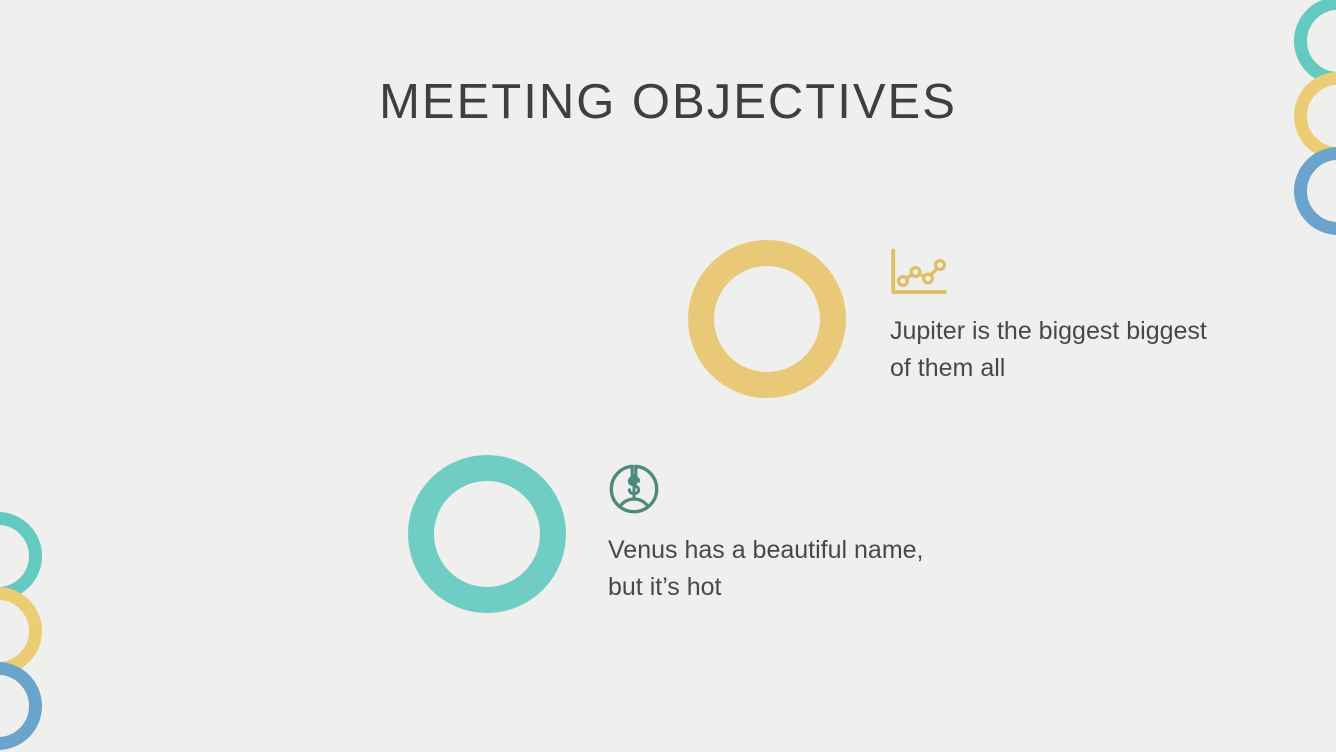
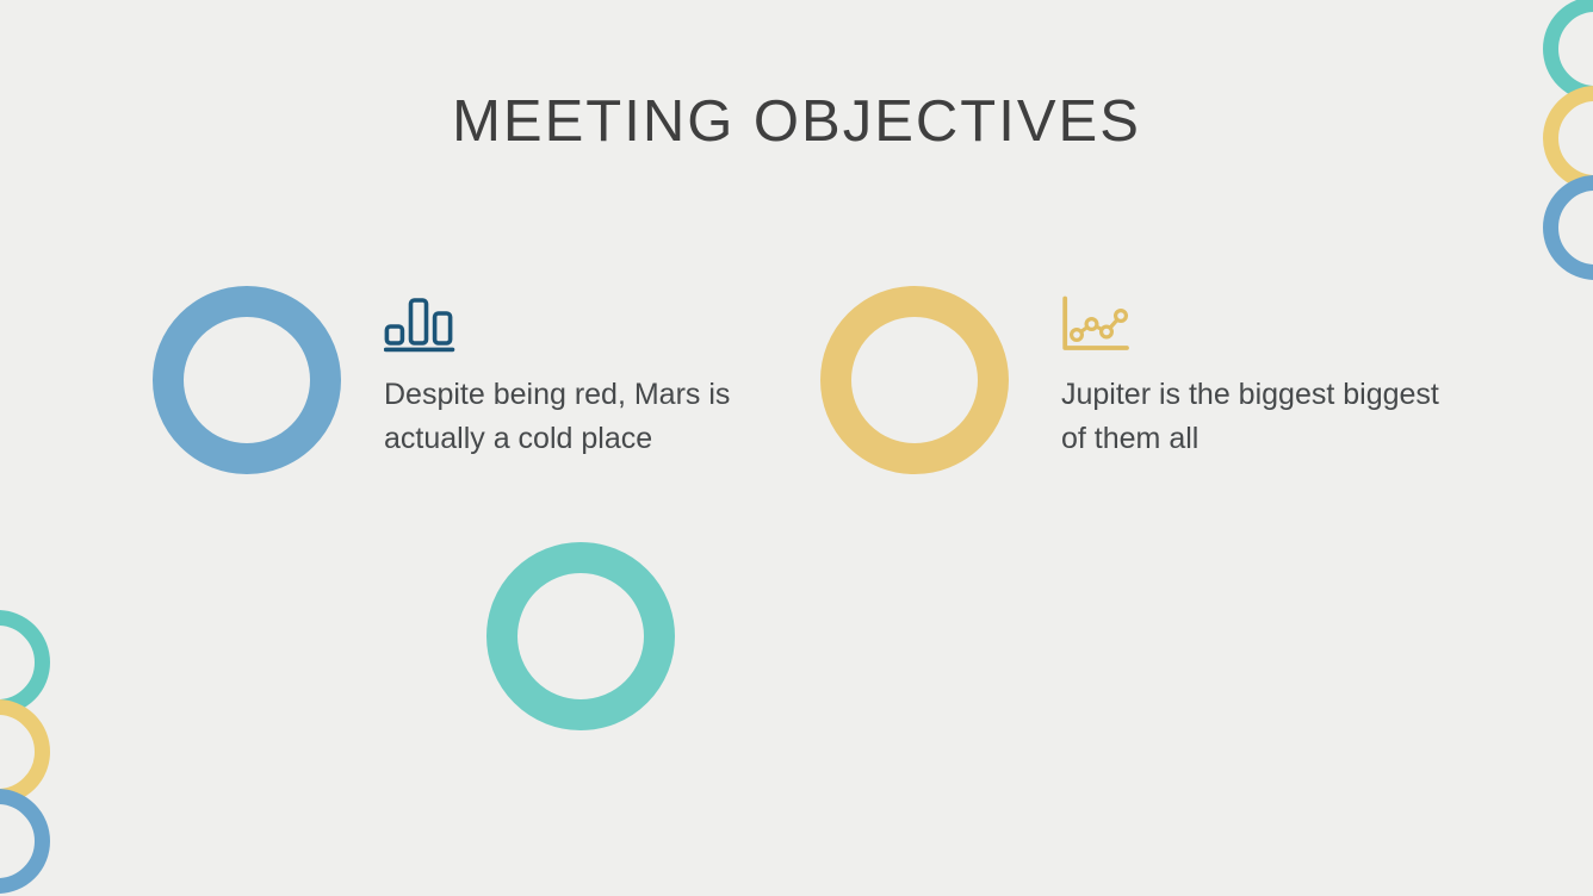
  MEETING OBJECTIVES
+ Despite being red, Mars is actually a cold place
  Jupiter is the biggest biggest of them all
- Venus has a beautiful name, but it’s hot
